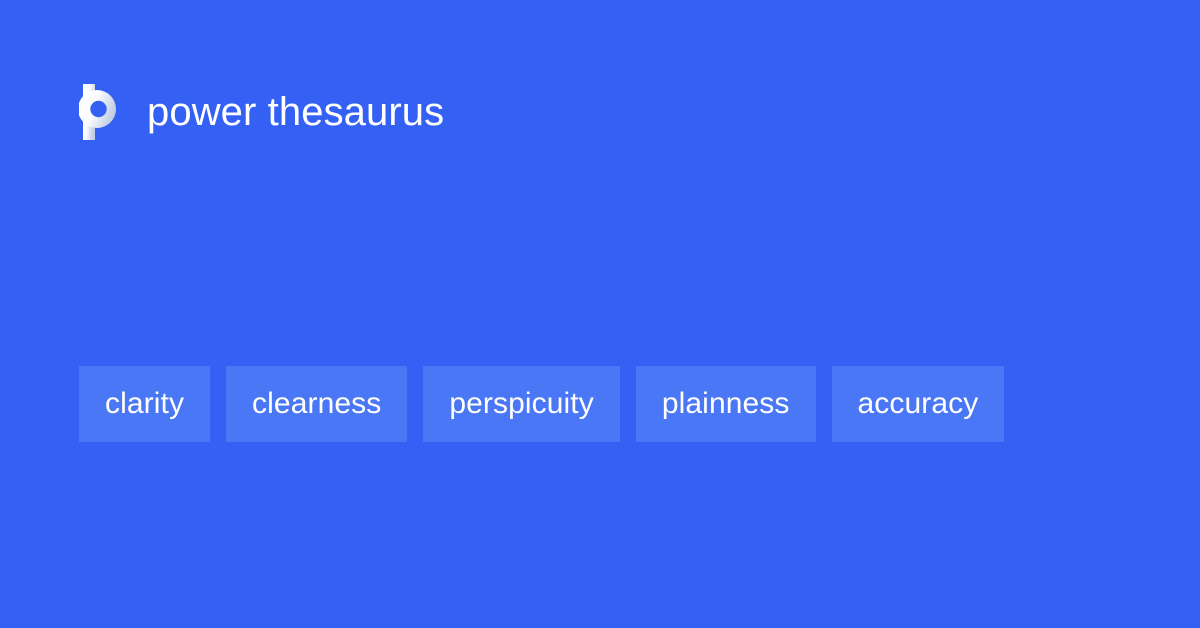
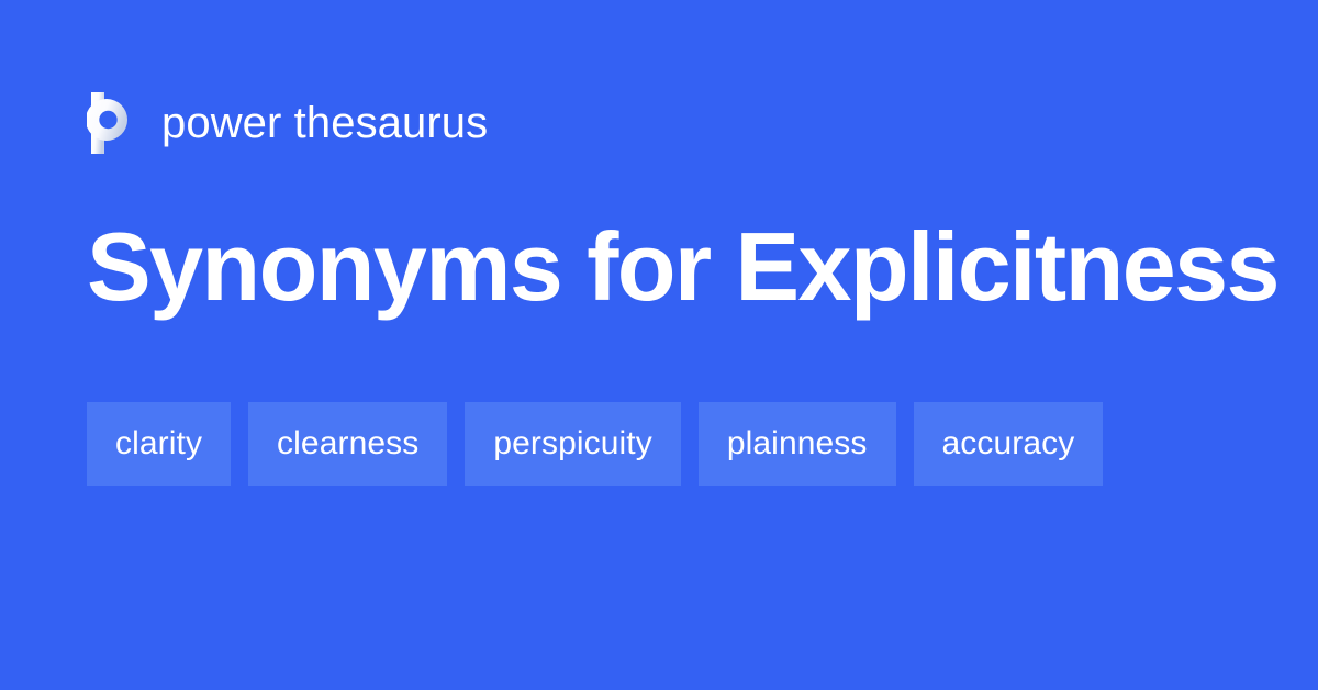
  power thesaurus
+ Synonyms for Explicitness
  clarity
  clearness
  perspicuity
  plainness
  accuracy
